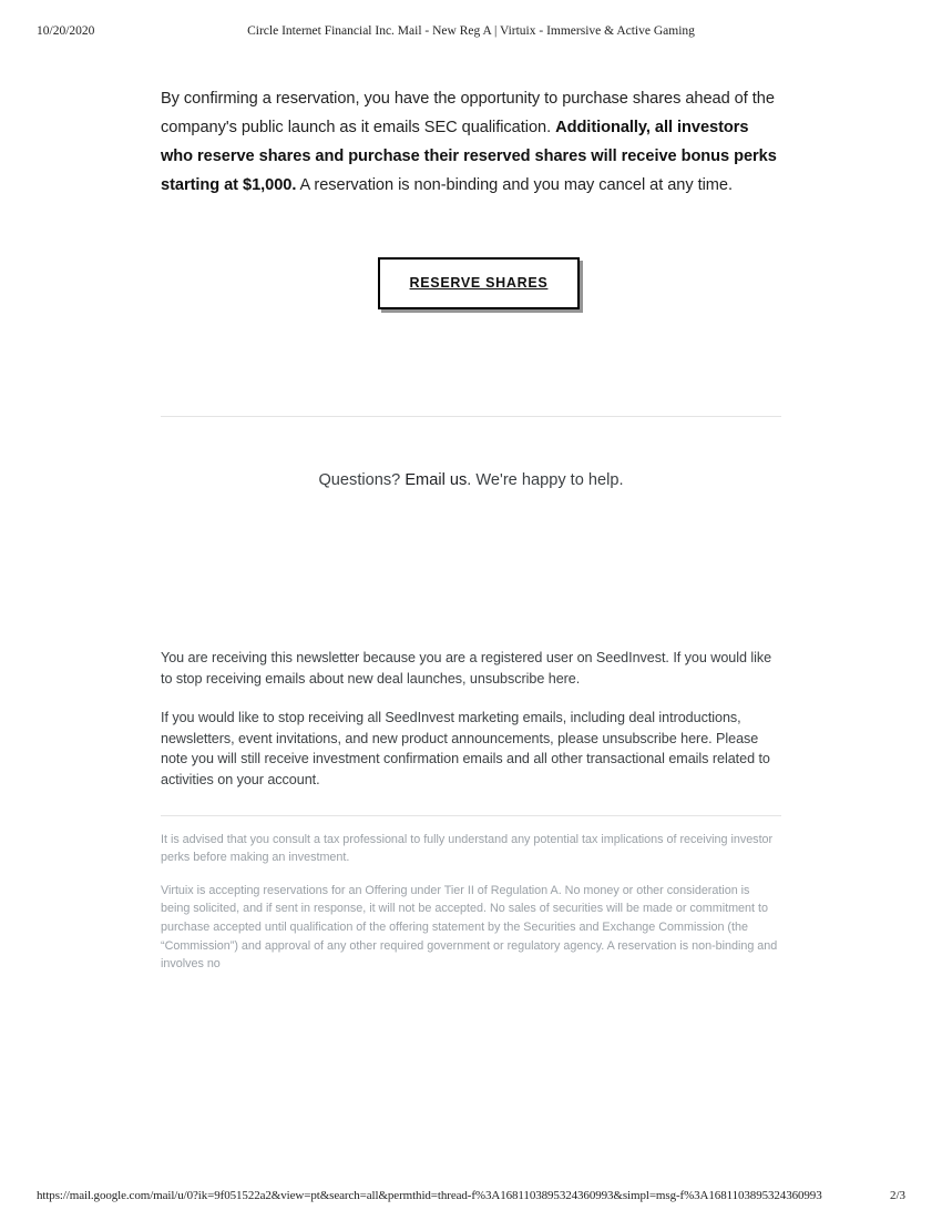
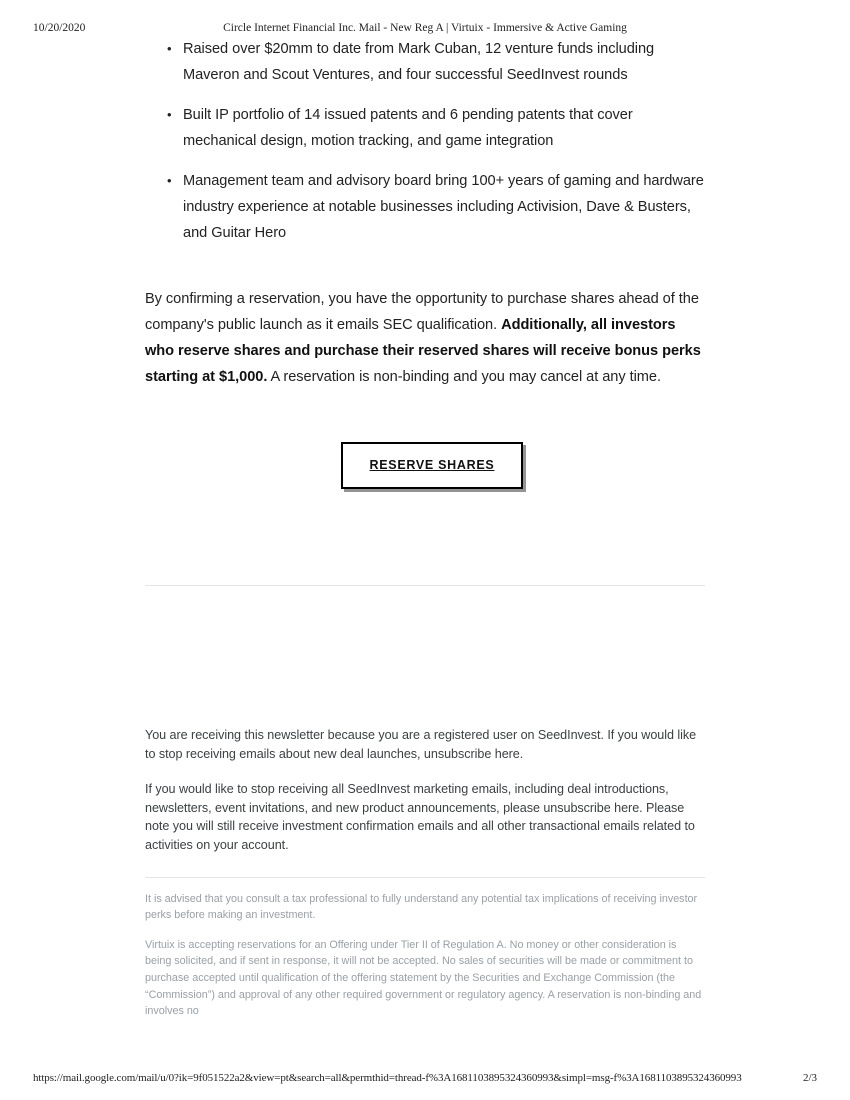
  10/20/2020
  Circle Internet Financial Inc. Mail - New Reg A | Virtuix - Immersive & Active Gaming
+ Raised over $20mm to date from Mark Cuban, 12 venture funds including Maveron and Scout Ventures, and four successful SeedInvest rounds
+ Built IP portfolio of 14 issued patents and 6 pending patents that cover mechanical design, motion tracking, and game integration
+ Management team and advisory board bring 100+ years of gaming and hardware industry experience at notable businesses including Activision, Dave & Busters, and Guitar Hero
  By confirming a reservation, you have the opportunity to purchase shares ahead of the company's public launch as it emails SEC qualification. Additionally, all investors who reserve shares and purchase their reserved shares will receive bonus perks starting at $1,000. A reservation is non-binding and you may cancel at any time.
  RESERVE SHARES
- Questions? Email us. We're happy to help.
  You are receiving this newsletter because you are a registered user on SeedInvest. If you would like to stop receiving emails about new deal launches, unsubscribe here.
  If you would like to stop receiving all SeedInvest marketing emails, including deal introductions, newsletters, event invitations, and new product announcements, please unsubscribe here. Please note you will still receive investment confirmation emails and all other transactional emails related to activities on your account.
  It is advised that you consult a tax professional to fully understand any potential tax implications of receiving investor perks before making an investment.
  Virtuix is accepting reservations for an Offering under Tier II of Regulation A. No money or other consideration is being solicited, and if sent in response, it will not be accepted. No sales of securities will be made or commitment to purchase accepted until qualification of the offering statement by the Securities and Exchange Commission (the “Commission”) and approval of any other required government or regulatory agency. A reservation is non-binding and involves no
  https://mail.google.com/mail/u/0?ik=9f051522a2&view=pt&search=all&permthid=thread-f%3A1681103895324360993&simpl=msg-f%3A1681103895324360993
  2/3
